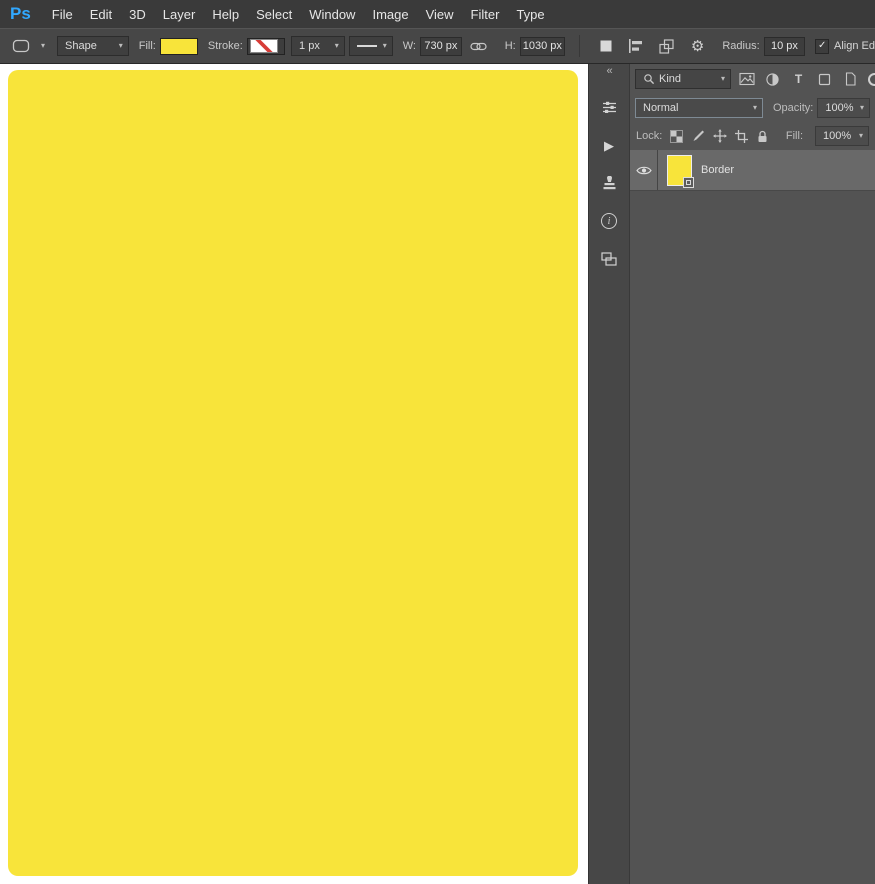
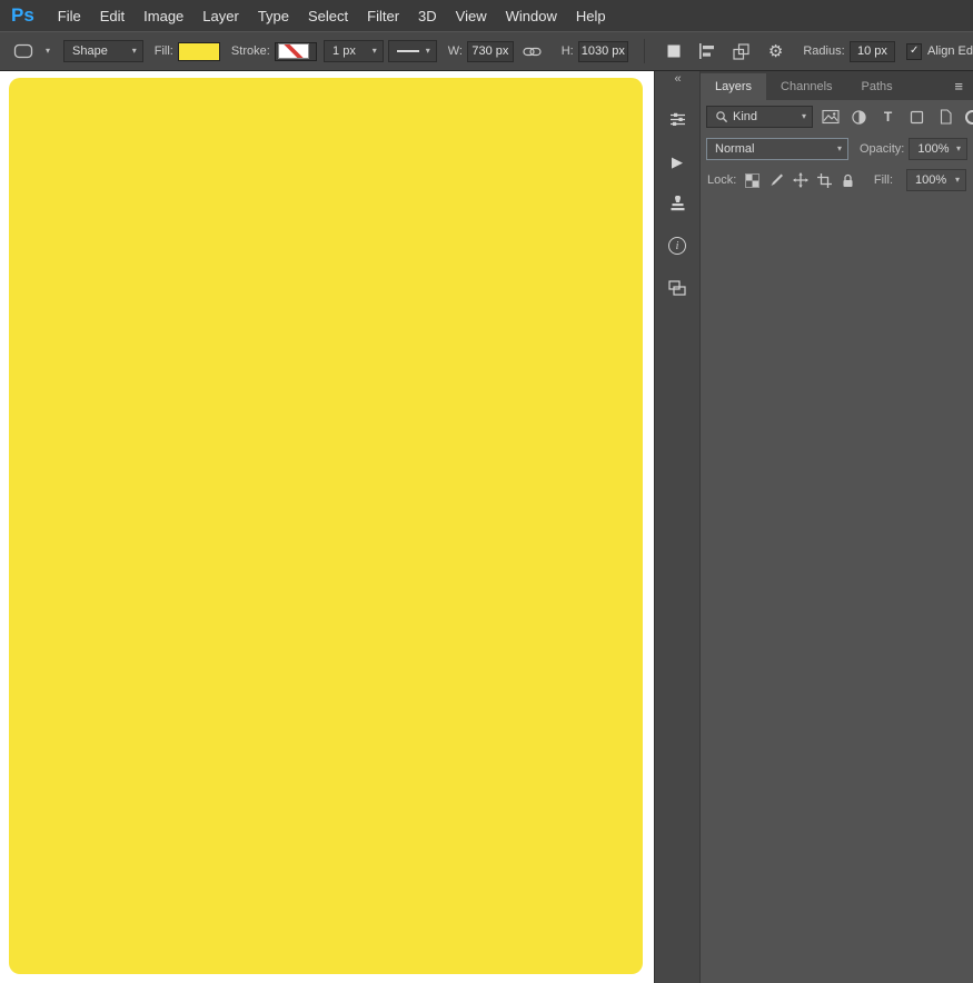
  Ps
  File
  Edit
- 3D
+ Image
  Layer
- Help
+ Type
  Select
- Window
+ Filter
- Image
+ 3D
  View
- Filter
+ Window
- Type
+ Help
  ▾
  Shape
  ▾
  Fill:
  Stroke:
  1 px
  ▾
  ▾
  W:
  730 px
  H:
  1030 px
  ⚙
  Radius:
  10 px
  ✓
  Align Ed
  «
  ▶
  i
+ Layers
+ Channels
+ Paths
+ ≡
  Kind
  ▾
  T
  Normal
  ▾
  Opacity:
  100%
  ▾
  Lock:
  Fill:
  100%
  ▾
- Border
